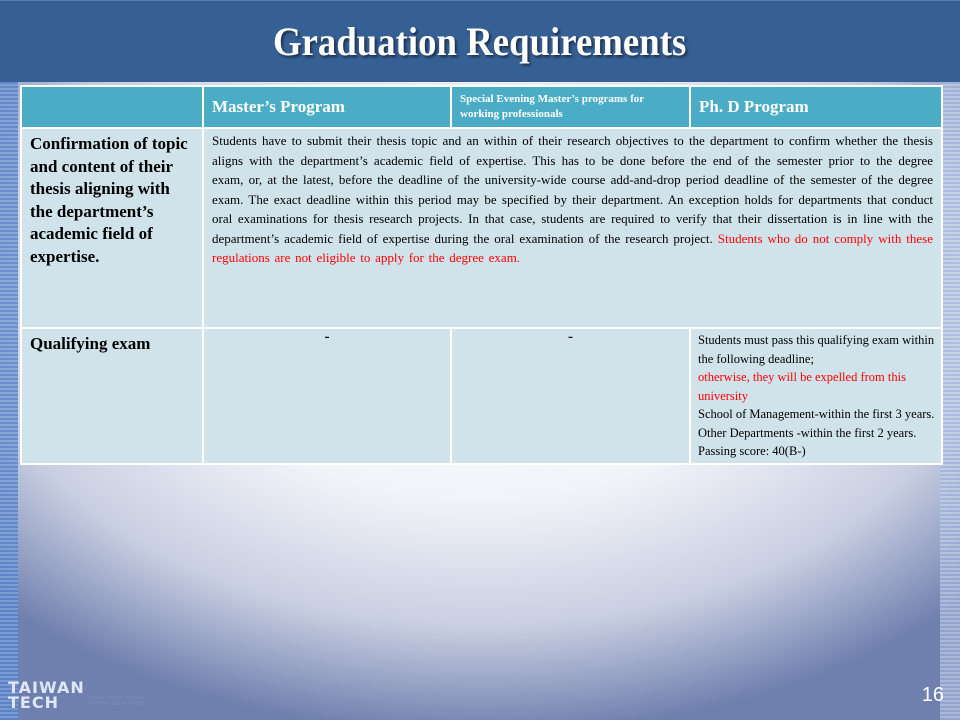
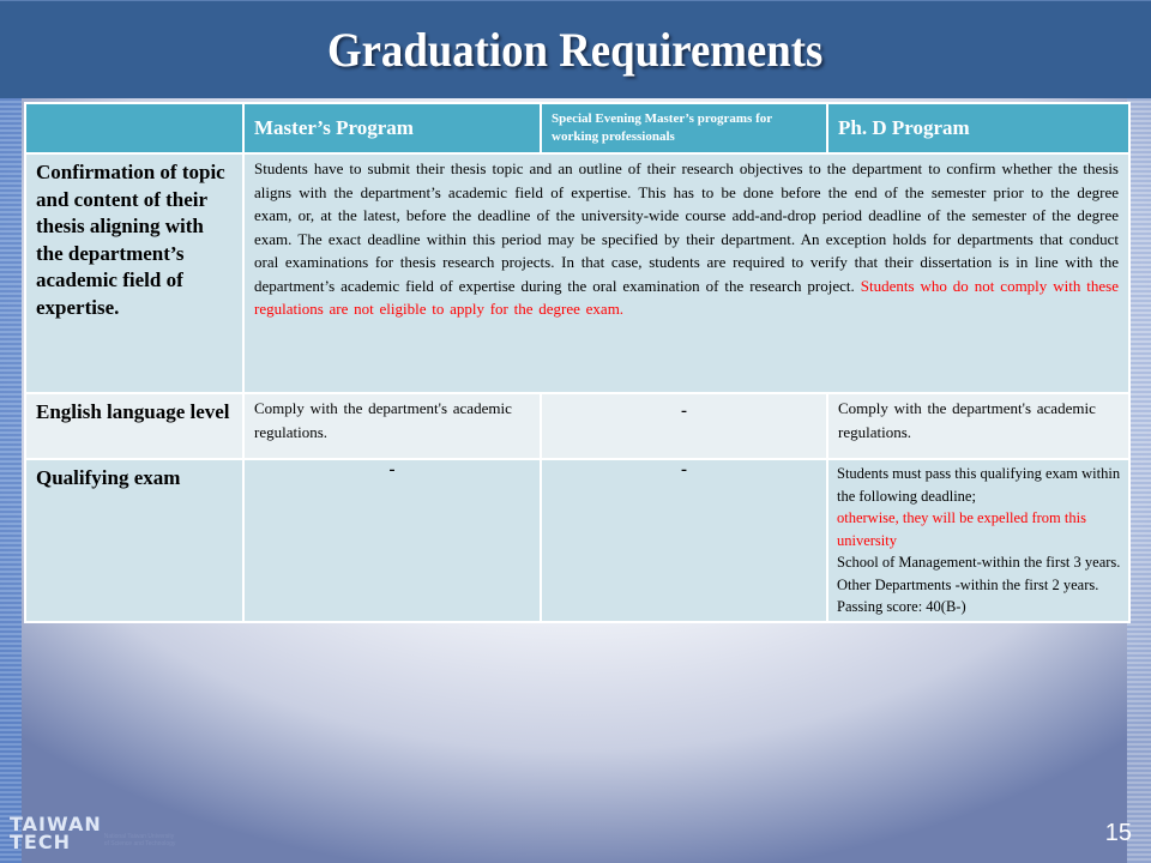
  Graduation Requirements
  	Master’s Program	Special Evening Master’s programs for working professionals	Ph. D Program
- Confirmation of topic and content of their thesis aligning with the department’s academic field of expertise.	Students have to submit their thesis topic and an within of their research objectives to the department to confirm whether the thesis aligns with the department’s academic field of expertise. This has to be done before the end of the semester prior to the degree exam, or, at the latest, before the deadline of the university-wide course add-and-drop period deadline of the semester of the degree exam. The exact deadline within this period may be specified by their department. An exception holds for departments that conduct oral examinations for thesis research projects. In that case, students are required to verify that their dissertation is in line with the department’s academic field of expertise during the oral examination of the research project. Students who do not comply with these regulations are not eligible to apply for the degree exam.
+ Confirmation of topic and content of their thesis aligning with the department’s academic field of expertise.	Students have to submit their thesis topic and an outline of their research objectives to the department to confirm whether the thesis aligns with the department’s academic field of expertise. This has to be done before the end of the semester prior to the degree exam, or, at the latest, before the deadline of the university-wide course add-and-drop period deadline of the semester of the degree exam. The exact deadline within this period may be specified by their department. An exception holds for departments that conduct oral examinations for thesis research projects. In that case, students are required to verify that their dissertation is in line with the department’s academic field of expertise during the oral examination of the research project. Students who do not comply with these regulations are not eligible to apply for the degree exam.
+ English language level	Comply with the department's academic regulations.	-	Comply with the department's academic regulations.
  Qualifying exam	-	-	Students must pass this qualifying exam within the following deadline;otherwise, they will be expelled from this universitySchool of Management-within the first 3 years. Other Departments -within the first 2 years. Passing score: 40(B-)
  TAIWAN
  TECH
- 16
+ 15
